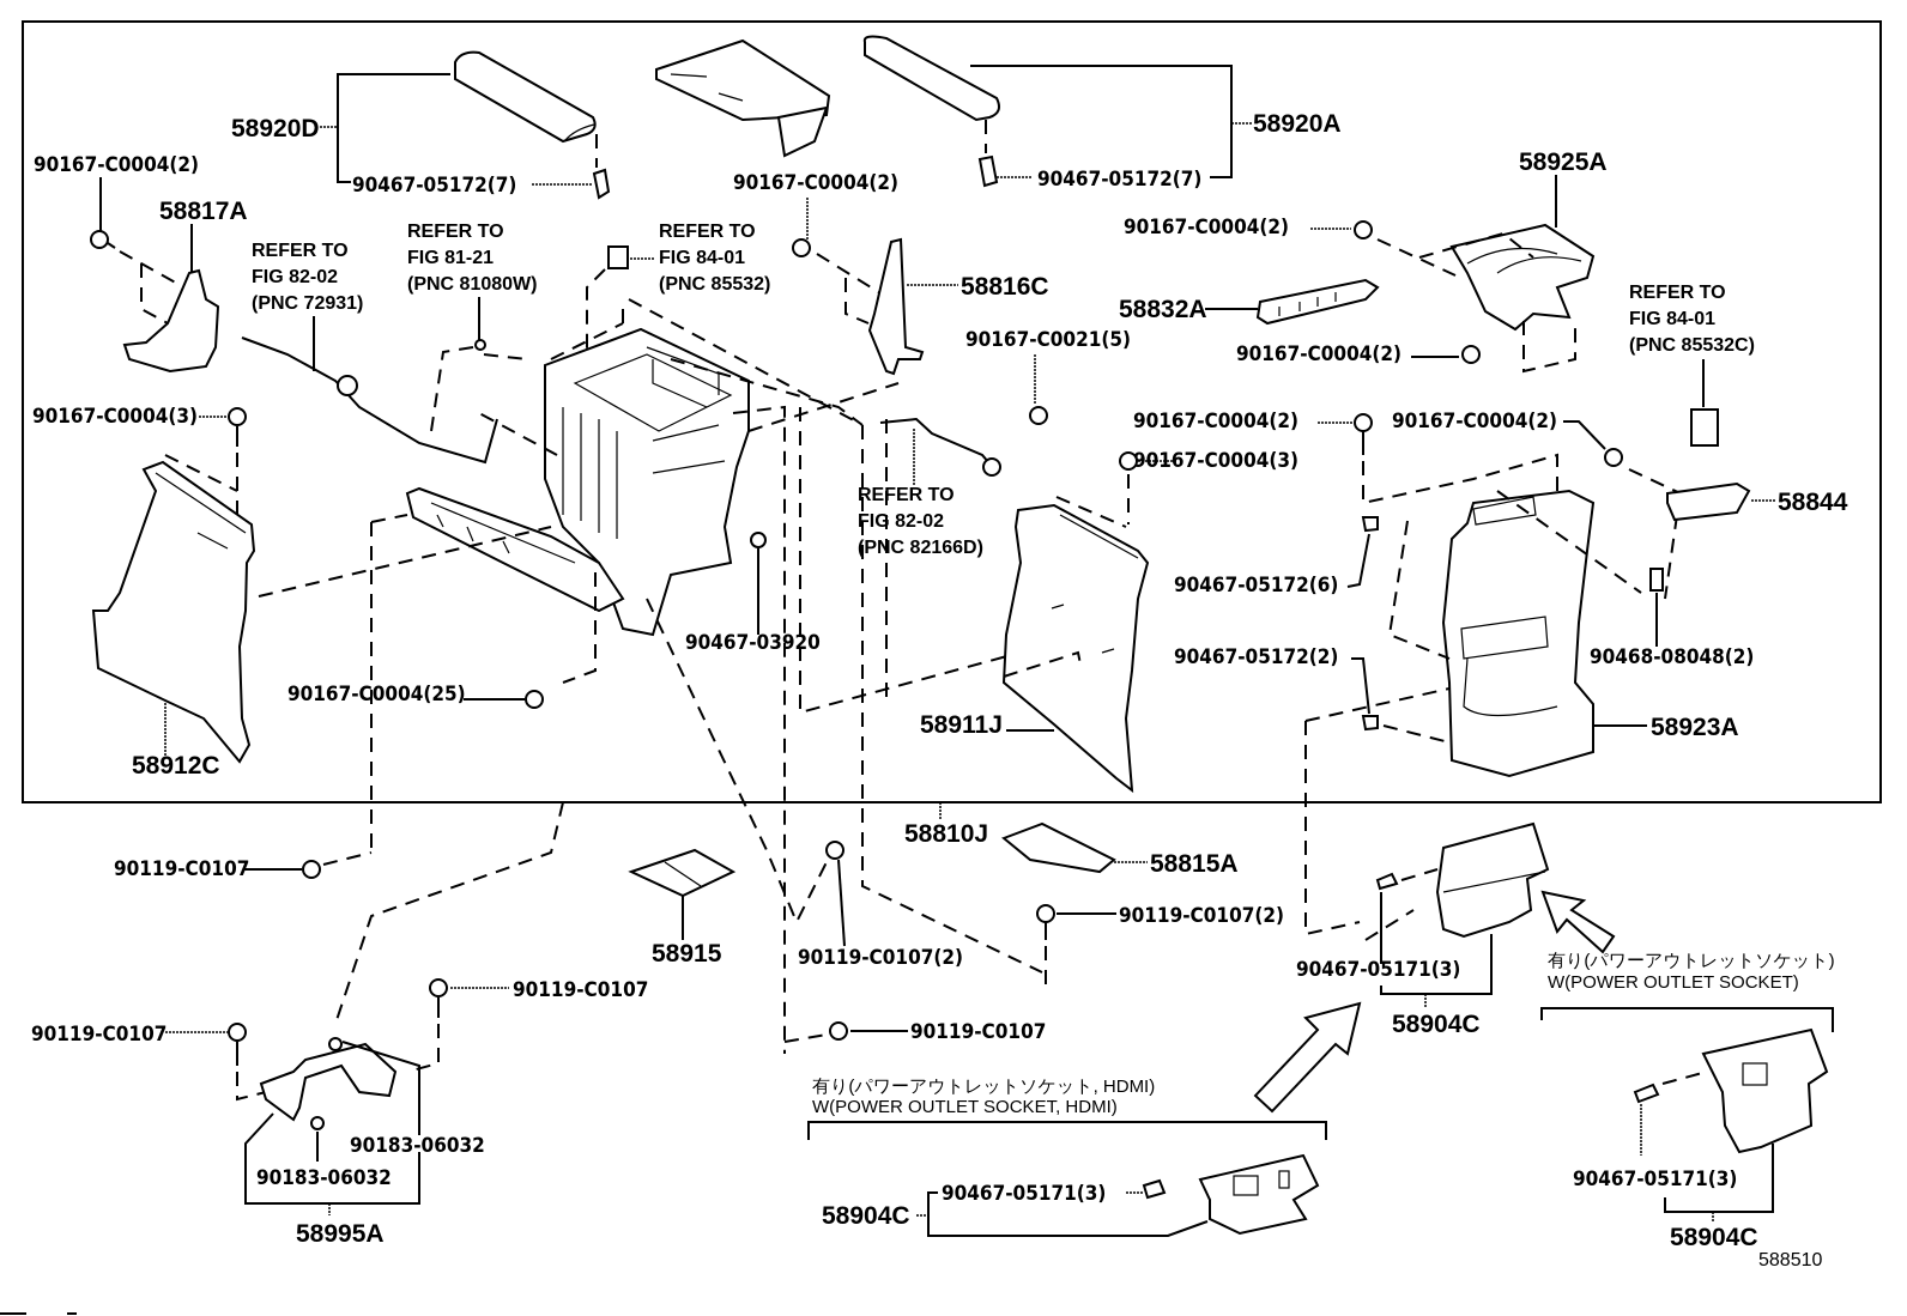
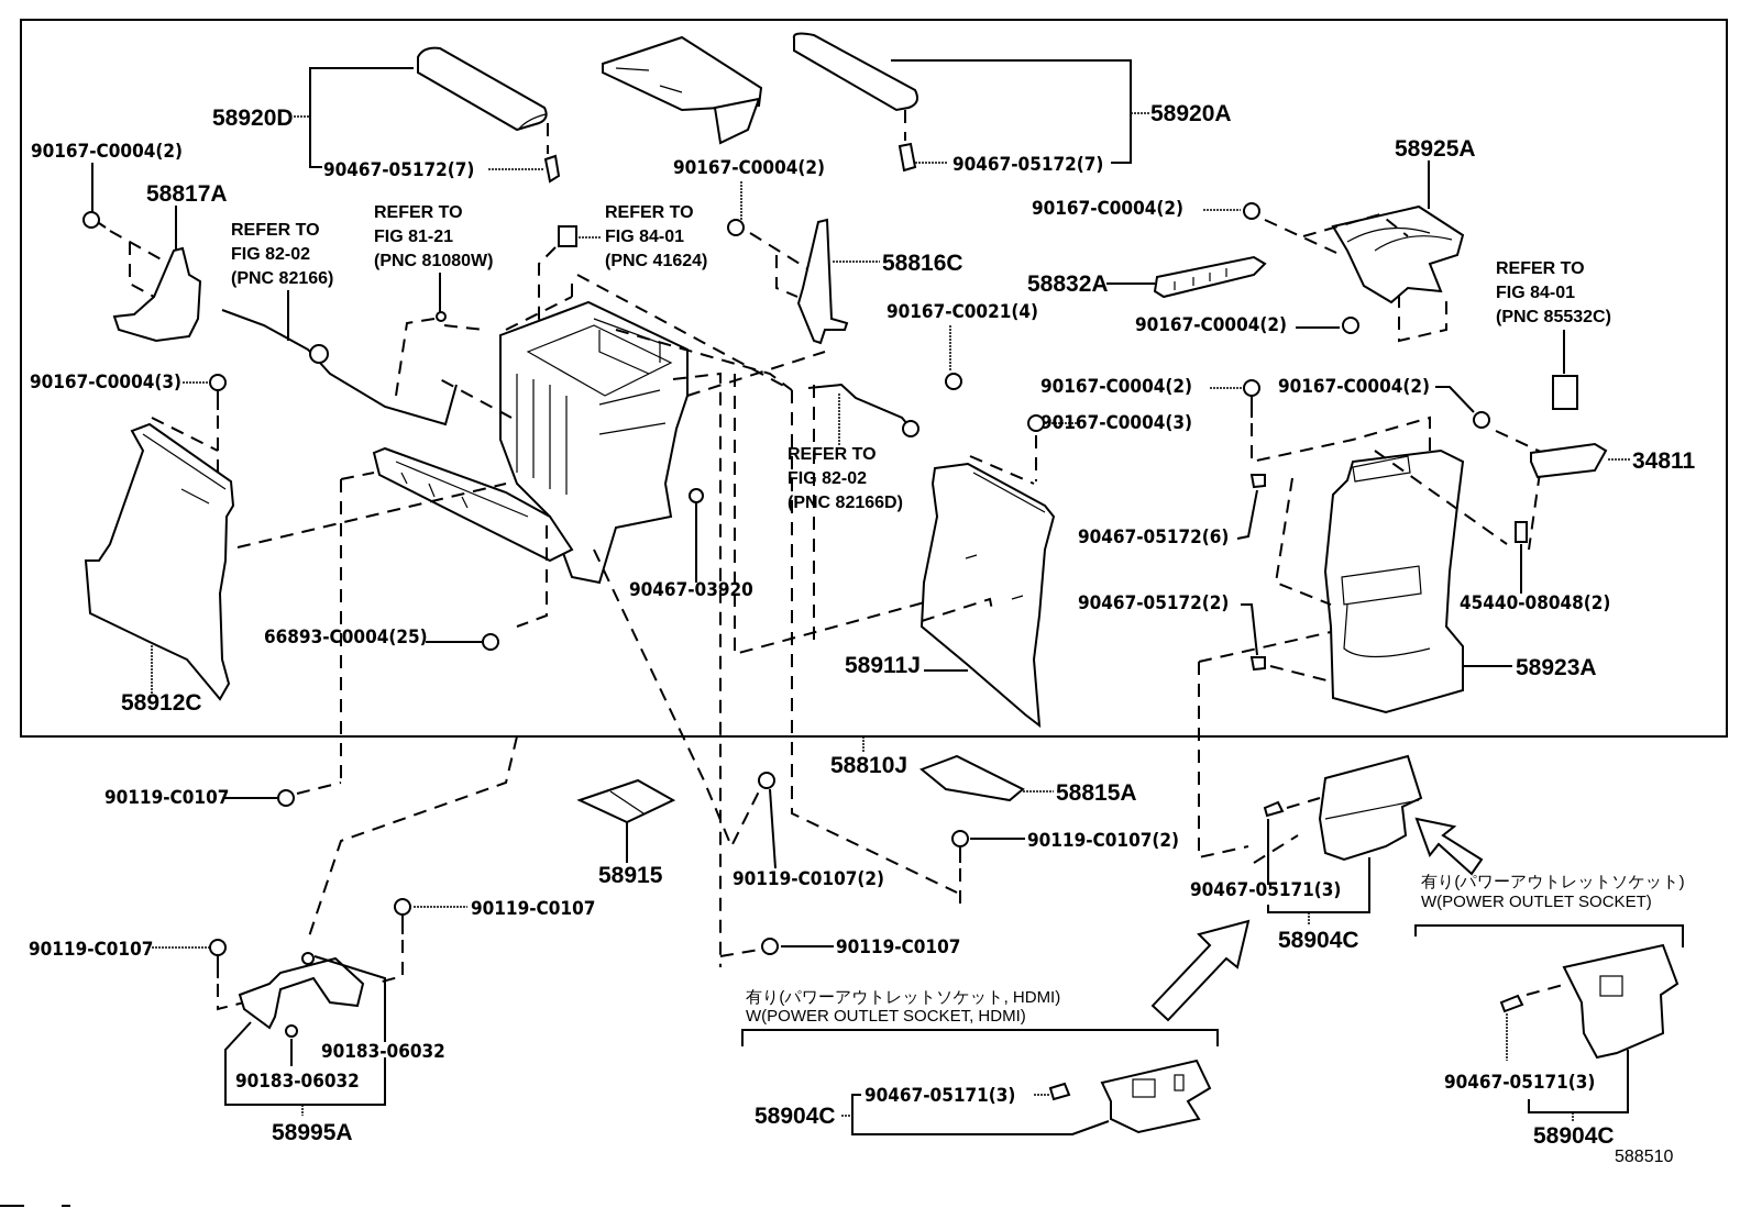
  58920D
  90467-05172(7)
  58920A
  90467-05172(7)
  90167-C0004(2)
  58817A
  REFER TO
  FIG 82-02
- (PNC 72931)
+ (PNC 82166)
  REFER TO
  FIG 81-21
  (PNC 81080W)
  REFER TO
  FIG 84-01
- (PNC 85532)
+ (PNC 41624)
  90167-C0004(2)
  58816C
- 90167-C0021(5)
+ 90167-C0021(4)
  90467-03920
  REFER TO
  FIG 82-02
  (PNC 82166D)
  90167-C0004(3)
  58912C
- 90167-C0004(25)
+ 66893-C0004(25)
  067-C0004(3)
  58911J
  58925A
  90167-C0004(2)
  90167-C0004(2)
  58832A
  REFER TO
  FIG 84-01
  (PNC 85532C)
  90167-C0004(2)
  90167-C0004(2)
- 58844
+ 34811
  90467-05172(6)
- 90468-08048(2)
+ 45440-08048(2)
  90467-05172(2)
  58923A
  58810J
  58815A
  58915
  90119-C010
  90119-C0107(2)
  90119-C0107(2)
  90119-C0107
  90119-C0107
  90119-C0107
  90183-06032
  90183-06032
  58995A
  90467-05171(3)
  58904C
  有り(パワーアウトレットソケット, HDMI)
  W(POWER OUTLET SOCKET, HDMI)
  90467-05171(3)
  58904C
  有り(パワーアウトレットソケット)
  W(POWER OUTLET SOCKET)
  90467-05171(3)
  58904C
  588510
